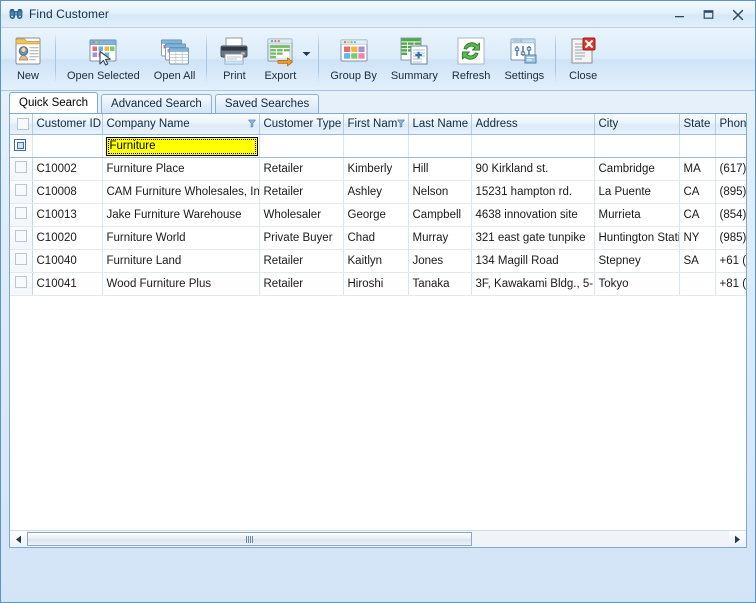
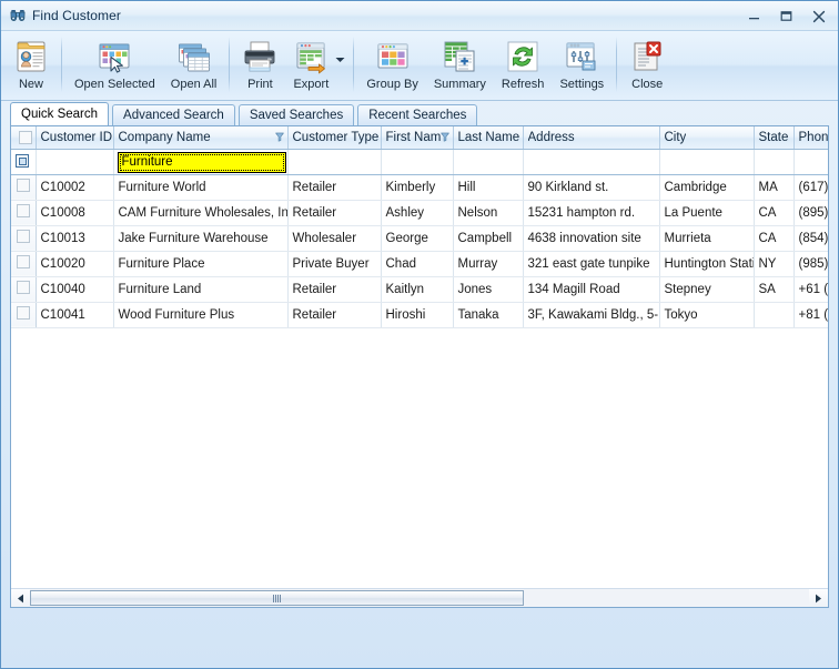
  Find Customer
  New
  Open Selected
  Open All
  Print
  Export
  Group By
  Summary
  Refresh
  Settings
  Close
  Quick Search
  Advanced Search
  Saved Searches
+ Recent Searches
  	Customer ID	Company Name	Customer Type	First Nam	Last Name	Address	City	State	Phon
  		Furniture
- 	C10002	Furniture Place	Retailer	Kimberly	Hill	90 Kirkland st.	Cambridge	MA	(617)
+ 	C10002	Furniture World	Retailer	Kimberly	Hill	90 Kirkland st.	Cambridge	MA	(617)
  	C10008	CAM Furniture Wholesales, In	Retailer	Ashley	Nelson	15231 hampton rd.	La Puente	CA	(895)
  	C10013	Jake Furniture Warehouse	Wholesaler	George	Campbell	4638 innovation site	Murrieta	CA	(854)
- 	C10020	Furniture World	Private Buyer	Chad	Murray	321 east gate tunpike	Huntington Stat	NY	(985)
+ 	C10020	Furniture Place	Private Buyer	Chad	Murray	321 east gate tunpike	Huntington Stat	NY	(985)
  	C10040	Furniture Land	Retailer	Kaitlyn	Jones	134 Magill Road	Stepney	SA	+61 (
  	C10041	Wood Furniture Plus	Retailer	Hiroshi	Tanaka	3F, Kawakami Bldg., 5-	Tokyo		+81 (
